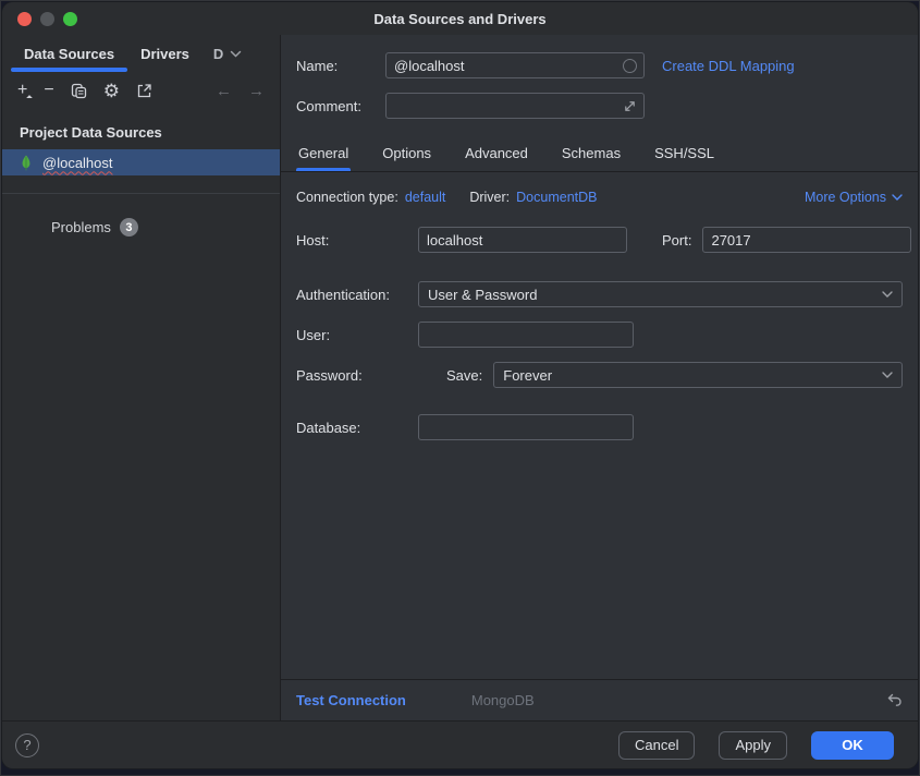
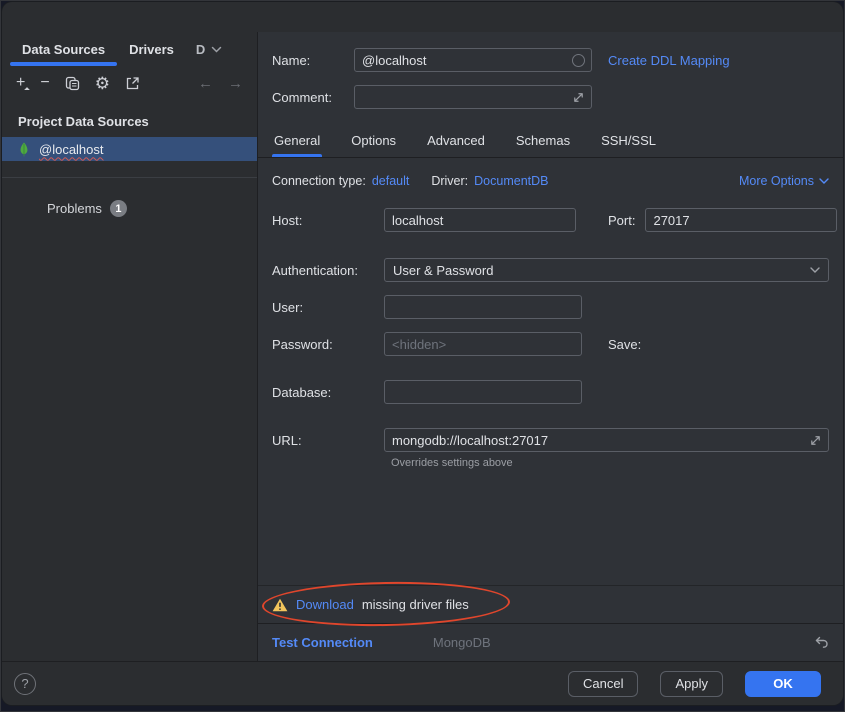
- Data Sources and Drivers
  Data Sources
  Drivers
  D
  +
  −
  ⚙
  ←
  →
  Project Data Sources
  @localhost
  Problems
- 3
+ 1
  Name:
  @localhost
  Create DDL Mapping
  Comment:
  General
  Options
  Advanced
  Schemas
  SSH/SSL
  Connection type:
  default
  Driver:
  DocumentDB
  More Options
  Host:
  localhost
  Port:
  27017
  Authentication:
  User & Password
  User:
  Password:
+ <hidden>
  Save:
- Forever
  Database:
+ URL:
+ mongodb://localhost:27017
+ Overrides settings above
+ Download
+ missing driver files
  Test Connection
  MongoDB
  ?
  Cancel
  Apply
  OK
